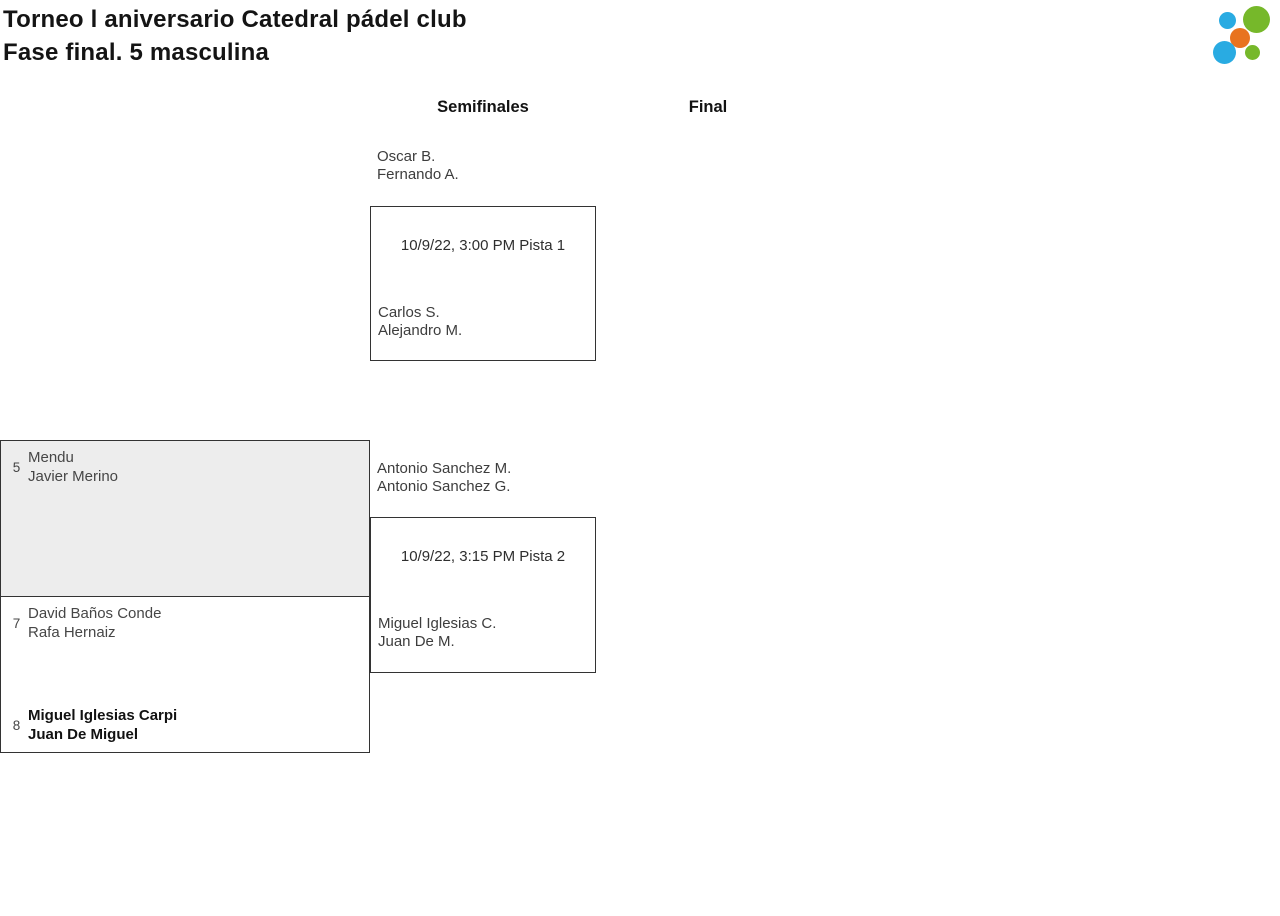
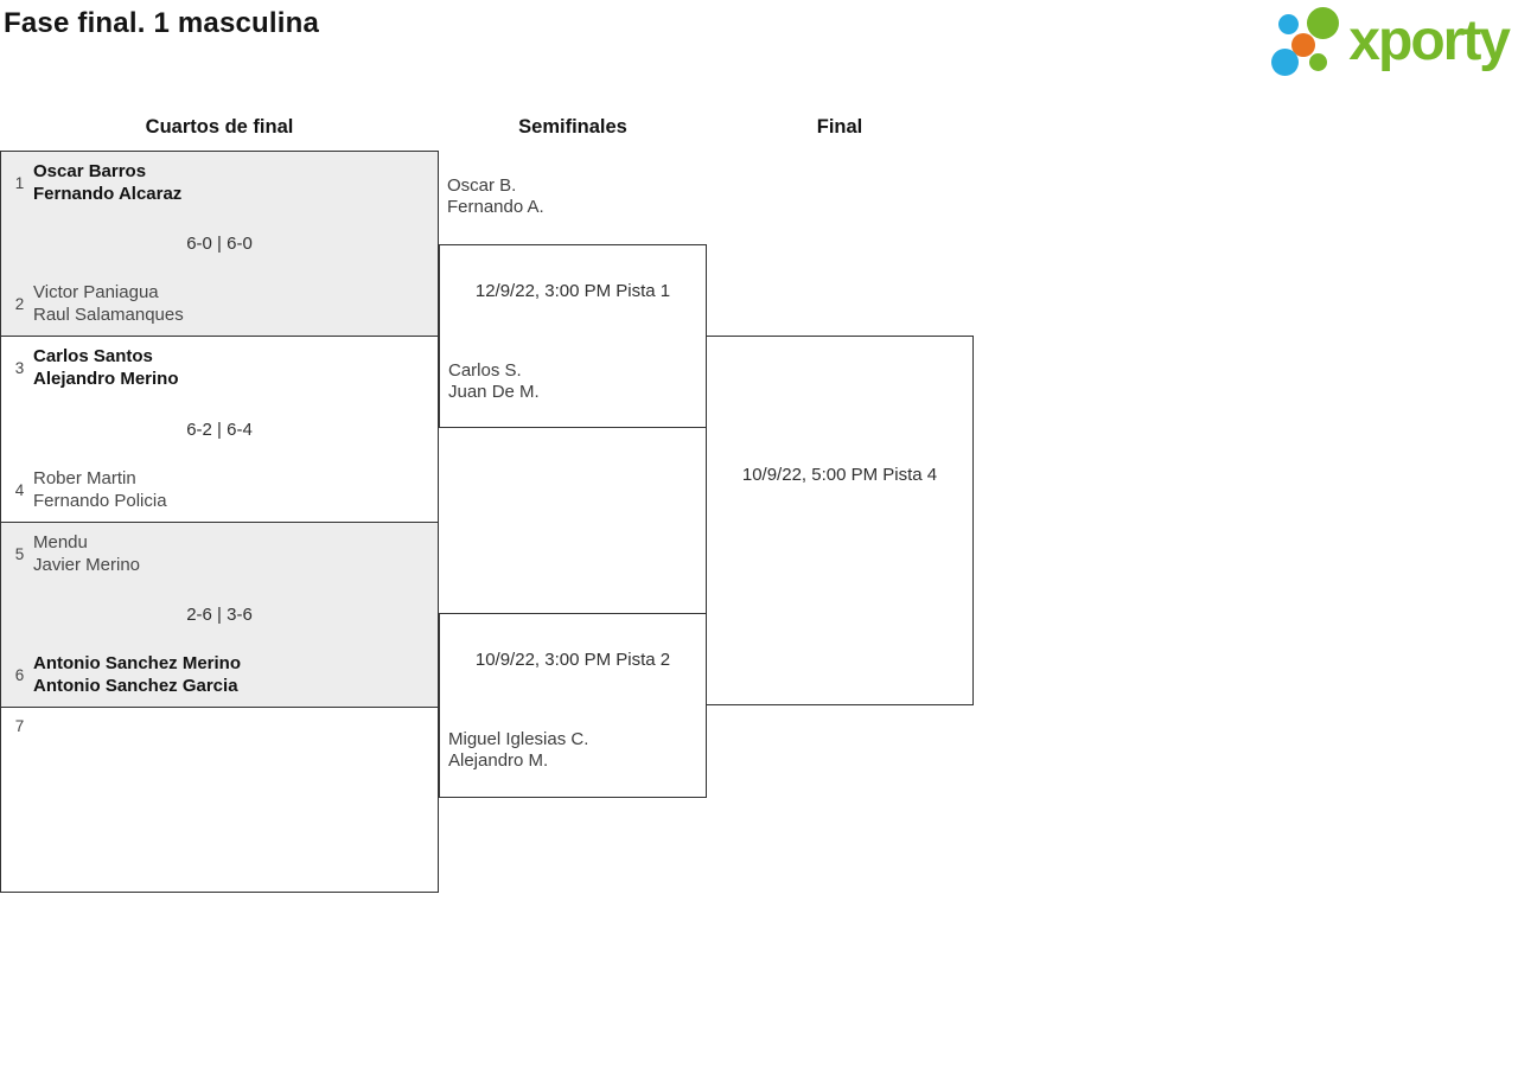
- Torneo l aniversario Catedral pádel club
- Fase final. 5 masculina
+ Fase final. 1 masculina
+ xporty
+ Cuartos de final
  Semifinales
  Final
+ 1
+ Oscar Barros
+ Fernando Alcaraz
+ 6-0 | 6-0
+ 2
+ Victor Paniagua
+ Raul Salamanques
+ 3
+ Carlos Santos
+ Alejandro Merino
+ 6-2 | 6-4
+ 4
+ Rober Martin
+ Fernando Policia
  5
  Mendu
  Javier Merino
+ 2-6 | 3-6
+ 6
+ Antonio Sanchez Merino
+ Antonio Sanchez Garcia
  7
- David Baños Conde
- Rafa Hernaiz
- 8
- Miguel Iglesias Carpi
- Juan De Miguel
  Oscar B.
  Fernando A.
- 10/9/22, 3:00 PM Pista 1
+ 12/9/22, 3:00 PM Pista 1
  Carlos S.
- Alejandro M.
+ Juan De M.
- Antonio Sanchez M.
- Antonio Sanchez G.
- 10/9/22, 3:15 PM Pista 2
+ 10/9/22, 3:00 PM Pista 2
  Miguel Iglesias C.
- Juan De M.
+ Alejandro M.
+ 10/9/22, 5:00 PM Pista 4
